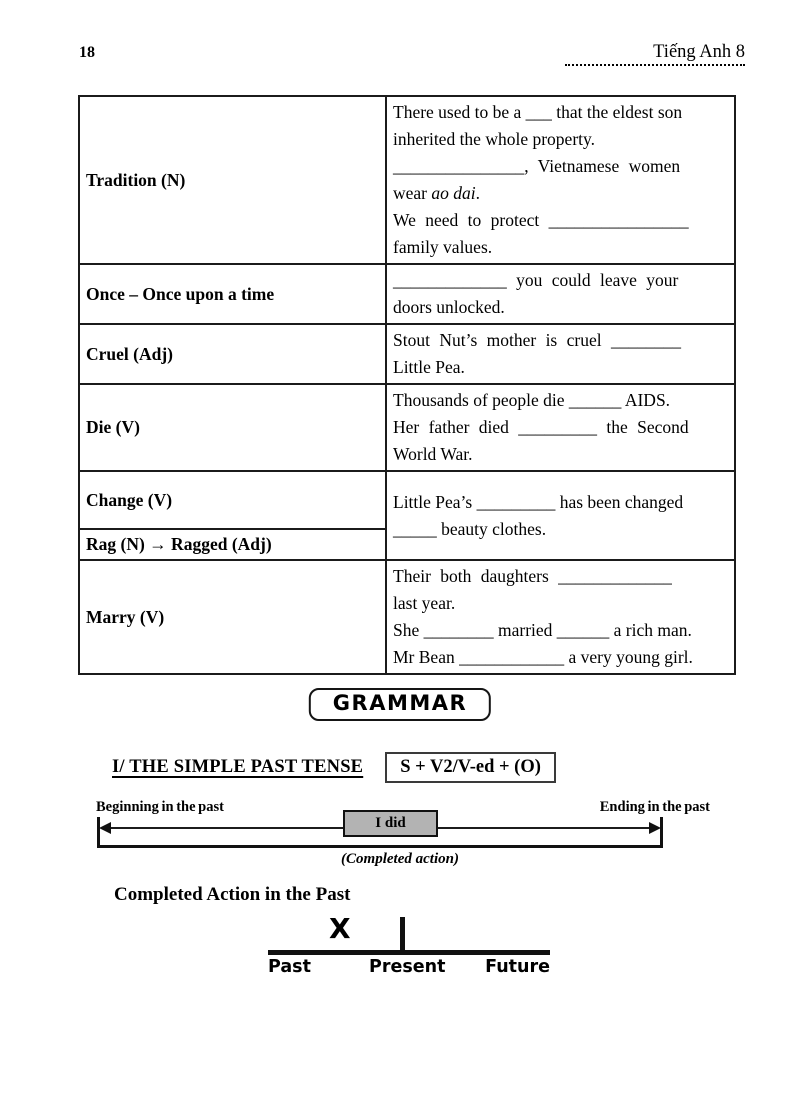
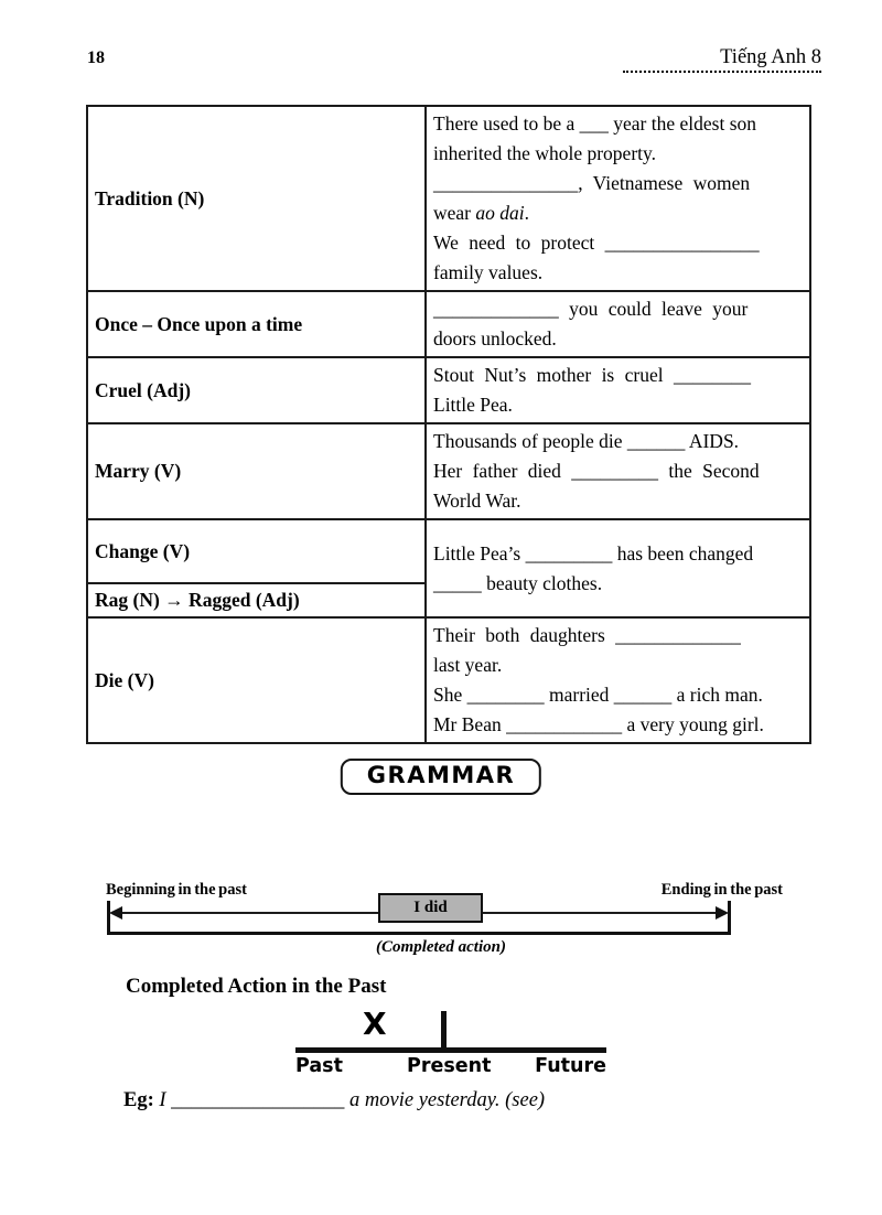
  18
  Tiếng Anh 8
- Tradition (N)	There used to be a ___ that the eldest soninherited the whole property._______________, Vietnamese womenwear ao dai.We need to protect ________________family values.
+ Tradition (N)	There used to be a ___ year the eldest soninherited the whole property._______________, Vietnamese womenwear ao dai.We need to protect ________________family values.
  Once – Once upon a time	_____________ you could leave yourdoors unlocked.
  Cruel (Adj)	Stout Nut’s mother is cruel ________Little Pea.
- Die (V)	Thousands of people die ______ AIDS.Her father died _________ the SecondWorld War.
+ Marry (V)	Thousands of people die ______ AIDS.Her father died _________ the SecondWorld War.
  Change (V)	Little Pea’s _________ has been changed_____ beauty clothes.
  Rag (N) → Ragged (Adj)
- Marry (V)	Their both daughters _____________last year.She ________ married ______ a rich man.Mr Bean ____________ a very young girl.
+ Die (V)	Their both daughters _____________last year.She ________ married ______ a rich man.Mr Bean ____________ a very young girl.
  GRAMMAR
- I/ THE SIMPLE PAST TENSE
- S + V2/V-ed + (O)
  Beginning in the past
  Ending in the past
  I did
  (Completed action)
  Completed Action in the Past
  X
  Past
  Present
  Future
+ Eg: I _________________ a movie yesterday. (see)
